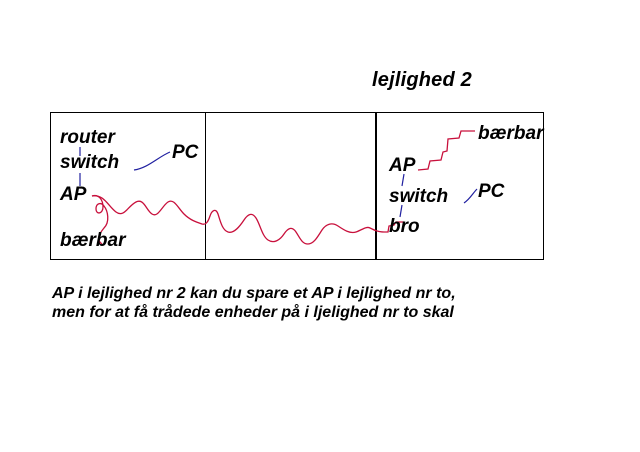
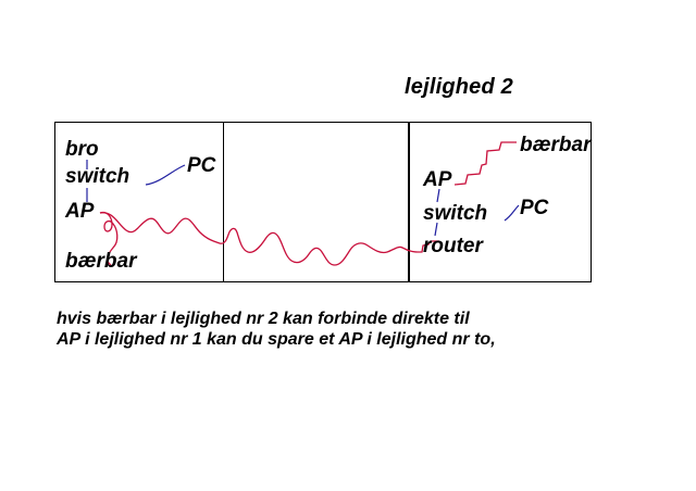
  lejlighed 2
- router
+ bro
  switch
  AP
  bærbar
  PC
  bærbar
  AP
  switch
  PC
- bro
+ router
+ hvis bærbar i lejlighed nr 2 kan forbinde direkte til
- AP i lejlighed nr 2 kan du spare et AP i lejlighed nr to,
+ AP i lejlighed nr 1 kan du spare et AP i lejlighed nr to,
- men for at få trådede enheder på i ljelighed nr to skal
